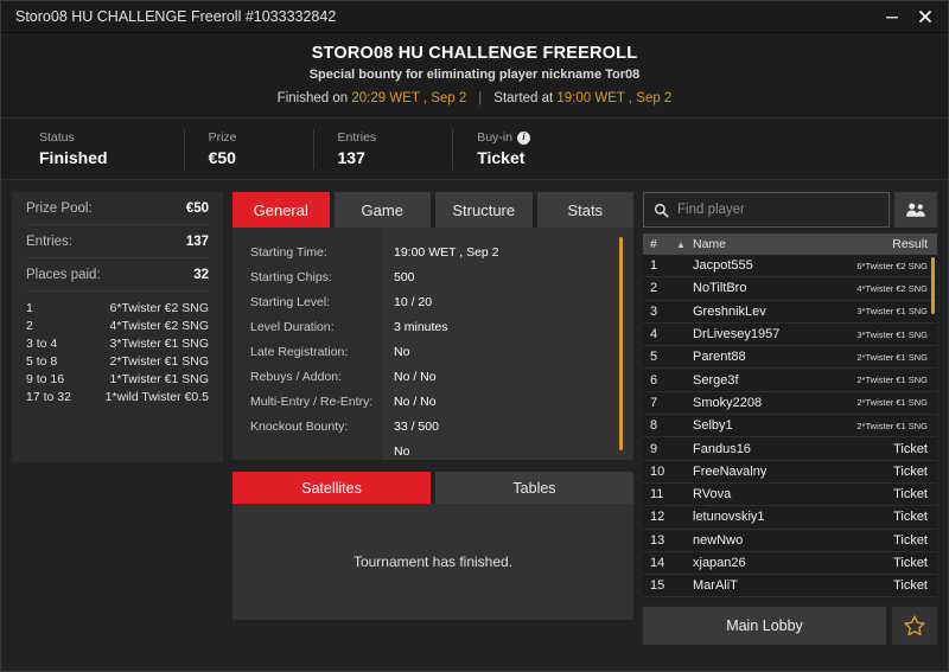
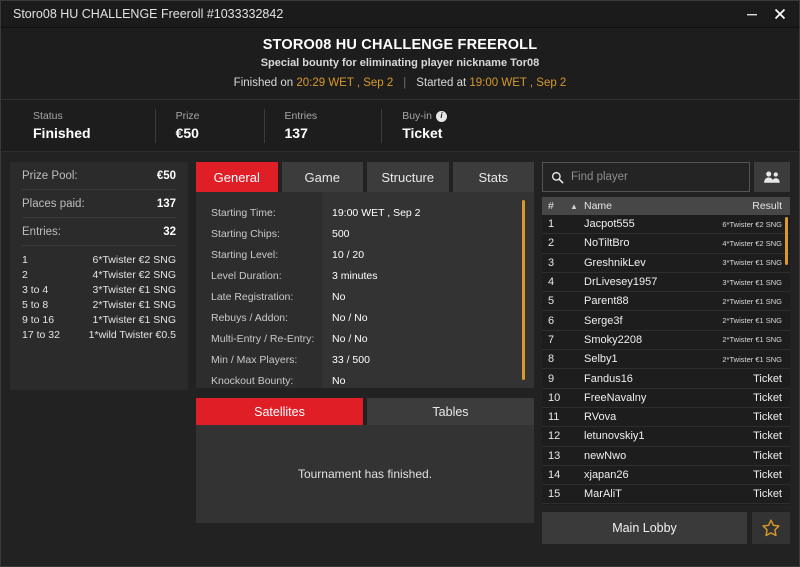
  Storo08 HU CHALLENGE Freeroll #1033332842
  STORO08 HU CHALLENGE FREEROLL
  Special bounty for eliminating player nickname Tor08
  Finished on
  20:29 WET , Sep 2
  |
  Started at
  19:00 WET , Sep 2
  Status
  Finished
  Prize
  €50
  Entries
  137
  Buy-in
  i
  Ticket
  Prize Pool:
  €50
- Entries:
+ Places paid:
  137
- Places paid:
+ Entries:
  32
  1
  6*Twister €2 SNG
  2
  4*Twister €2 SNG
  3 to 4
  3*Twister €1 SNG
  5 to 8
  2*Twister €1 SNG
  9 to 16
  1*Twister €1 SNG
  17 to 32
  1*wild Twister €0.5
  General
  Game
  Structure
  Stats
  Starting Time:
  Starting Chips:
  Starting Level:
  Level Duration:
  Late Registration:
  Rebuys / Addon:
  Multi-Entry / Re-Entry:
+ Min / Max Players:
  Knockout Bounty:
  19:00 WET , Sep 2
  500
  10 / 20
  3 minutes
  No
  No / No
  No / No
  33 / 500
  No
  Satellites
  Tables
  Tournament has finished.
  Find player
  #
  ▲
  Name
  Result
  1
  Jacpot555
  6*Twister €2 SNG
  2
  NoTiltBro
  4*Twister €2 SNG
  3
  GreshnikLev
  3*Twister €1 SNG
  4
  DrLivesey1957
  3*Twister €1 SNG
  5
  Parent88
  2*Twister €1 SNG
  6
  Serge3f
  2*Twister €1 SNG
  7
  Smoky2208
  2*Twister €1 SNG
  8
  Selby1
  2*Twister €1 SNG
  9
  Fandus16
  Ticket
  10
  FreeNavalny
  Ticket
  11
  RVova
  Ticket
  12
  letunovskiy1
  Ticket
  13
  newNwo
  Ticket
  14
  xjapan26
  Ticket
  15
  MarAliT
  Ticket
  Main Lobby
